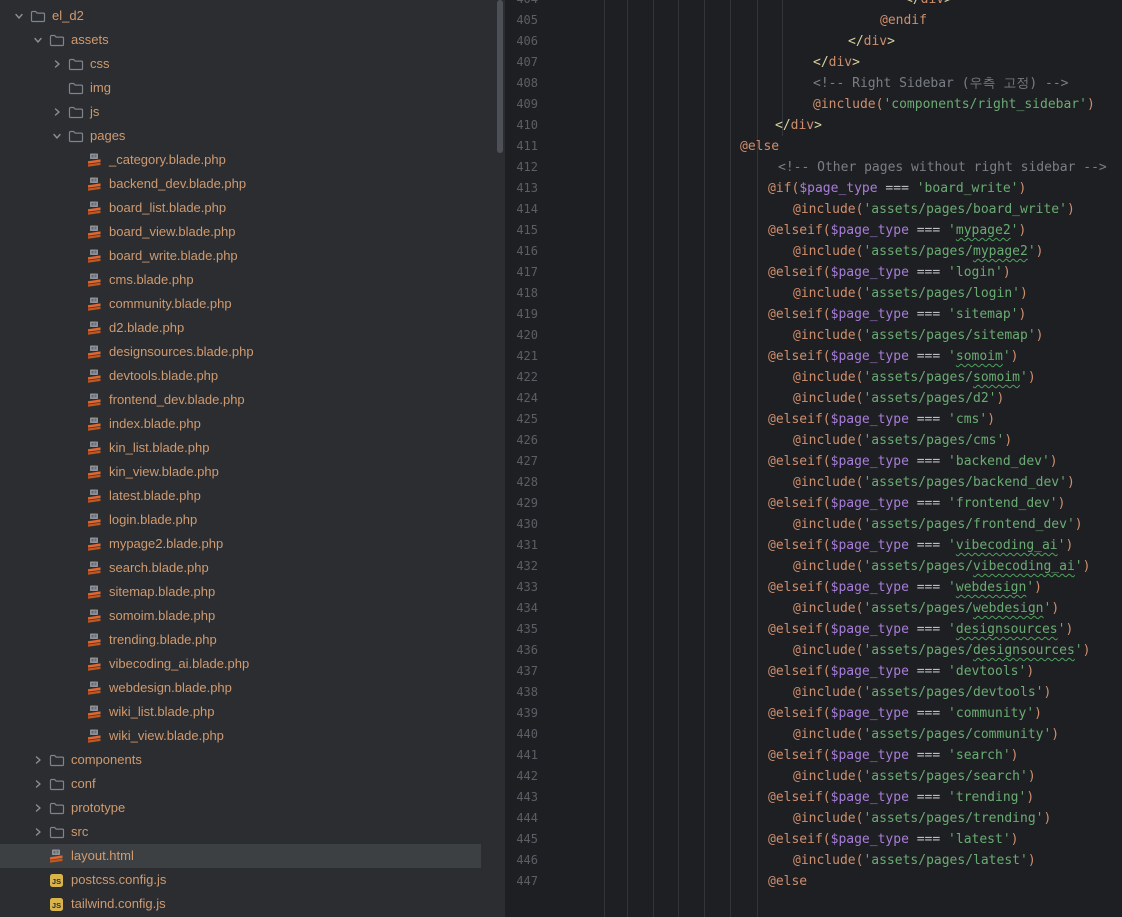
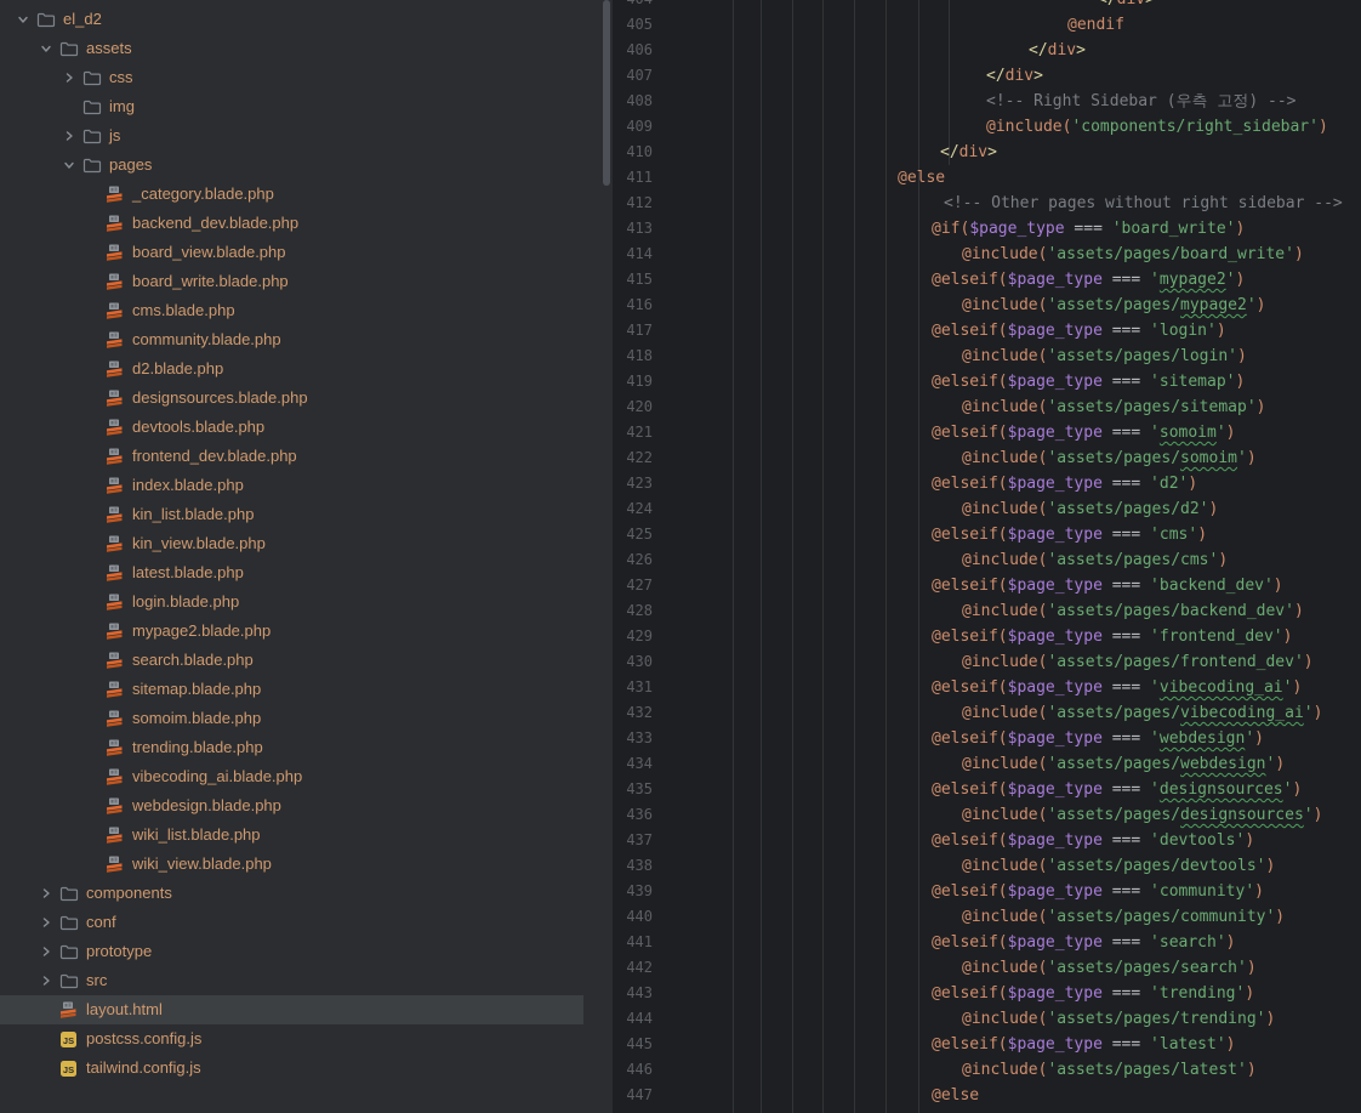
  el_d2
  assets
  css
  img
  js
  pages
  _category.blade.php
  backend_dev.blade.php
- board_list.blade.php
  board_view.blade.php
  board_write.blade.php
  cms.blade.php
  community.blade.php
  d2.blade.php
  designsources.blade.php
  devtools.blade.php
  frontend_dev.blade.php
  index.blade.php
  kin_list.blade.php
  kin_view.blade.php
  latest.blade.php
  login.blade.php
  mypage2.blade.php
  search.blade.php
  sitemap.blade.php
  somoim.blade.php
  trending.blade.php
  vibecoding_ai.blade.php
  webdesign.blade.php
  wiki_list.blade.php
  wiki_view.blade.php
  components
  conf
  prototype
  src
  layout.html
  JS
  postcss.config.js
  JS
  tailwind.config.js
  405
  @endif
  406
  </div>
  407
  </div>
  408
  <!-- Right Sidebar (우측 고정) -->
  409
  @include('components/right_sidebar')
  410
  </div>
  411
  @else
  412
  <!-- Other pages without right sidebar -->
  413
  @if($page_type === 'board_write')
  414
  @include('assets/pages/board_write')
  415
  @elseif($page_type === 'mypage2')
  416
  @include('assets/pages/mypage2')
  417
  @elseif($page_type === 'login')
  418
  @include('assets/pages/login')
  419
  @elseif($page_type === 'sitemap')
  420
  @include('assets/pages/sitemap')
  421
  @elseif($page_type === 'somoim')
  422
  @include('assets/pages/somoim')
+ 423
+ @elseif($page_type === 'd2')
  424
  @include('assets/pages/d2')
  425
  @elseif($page_type === 'cms')
  426
  @include('assets/pages/cms')
  427
  @elseif($page_type === 'backend_dev')
  428
  @include('assets/pages/backend_dev')
  429
  @elseif($page_type === 'frontend_dev')
  430
  @include('assets/pages/frontend_dev')
  431
  @elseif($page_type === 'vibecoding_ai')
  432
  @include('assets/pages/vibecoding_ai')
  433
  @elseif($page_type === 'webdesign')
  434
  @include('assets/pages/webdesign')
  435
  @elseif($page_type === 'designsources')
  436
  @include('assets/pages/designsources')
  437
  @elseif($page_type === 'devtools')
  438
  @include('assets/pages/devtools')
  439
  @elseif($page_type === 'community')
  440
  @include('assets/pages/community')
  441
  @elseif($page_type === 'search')
  442
  @include('assets/pages/search')
  443
  @elseif($page_type === 'trending')
  444
  @include('assets/pages/trending')
  445
  @elseif($page_type === 'latest')
  446
  @include('assets/pages/latest')
  447
  @else
